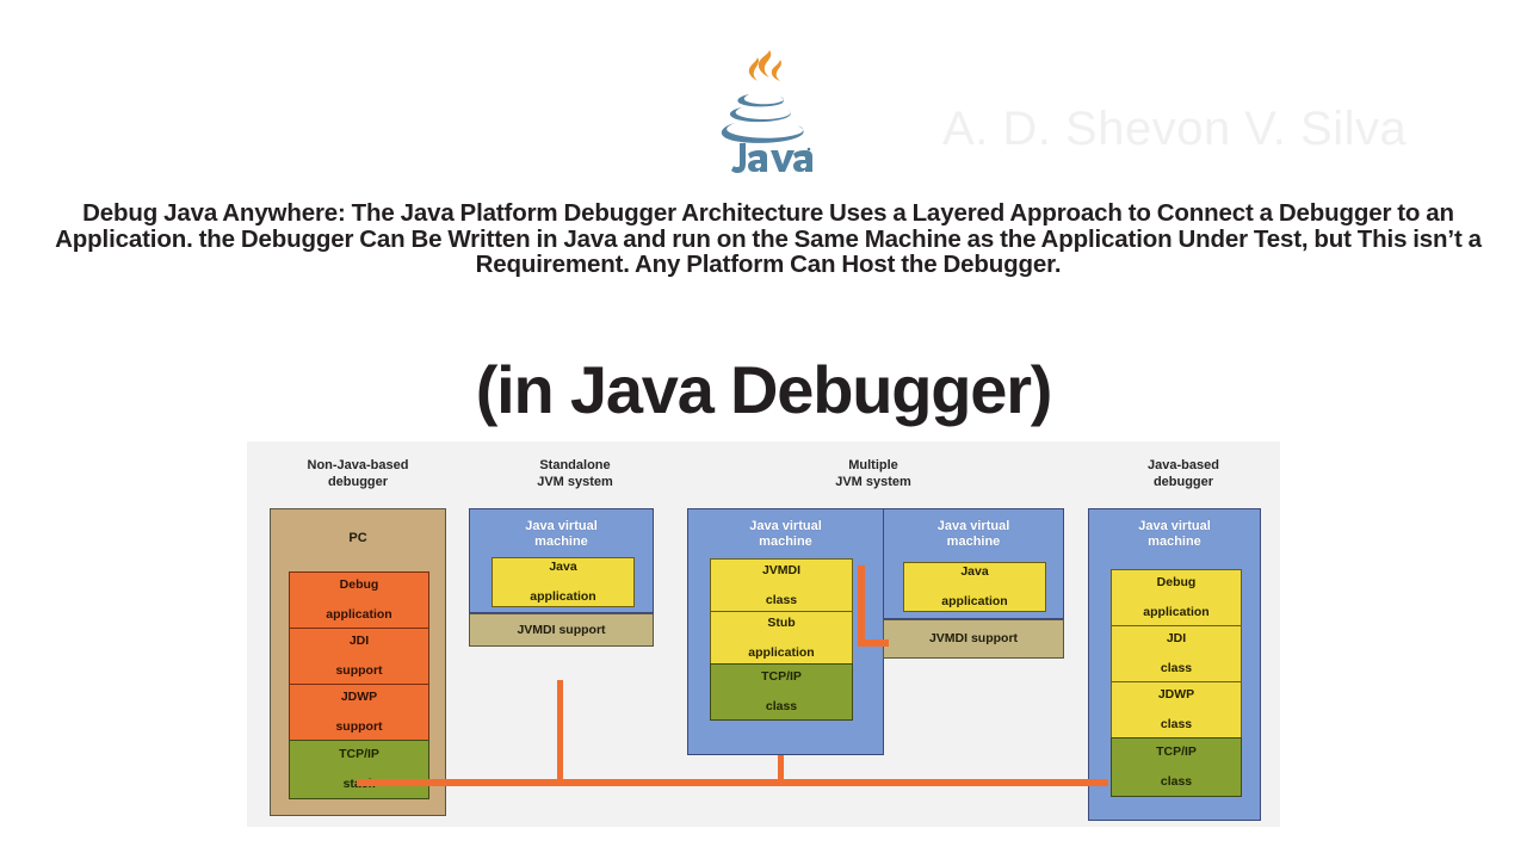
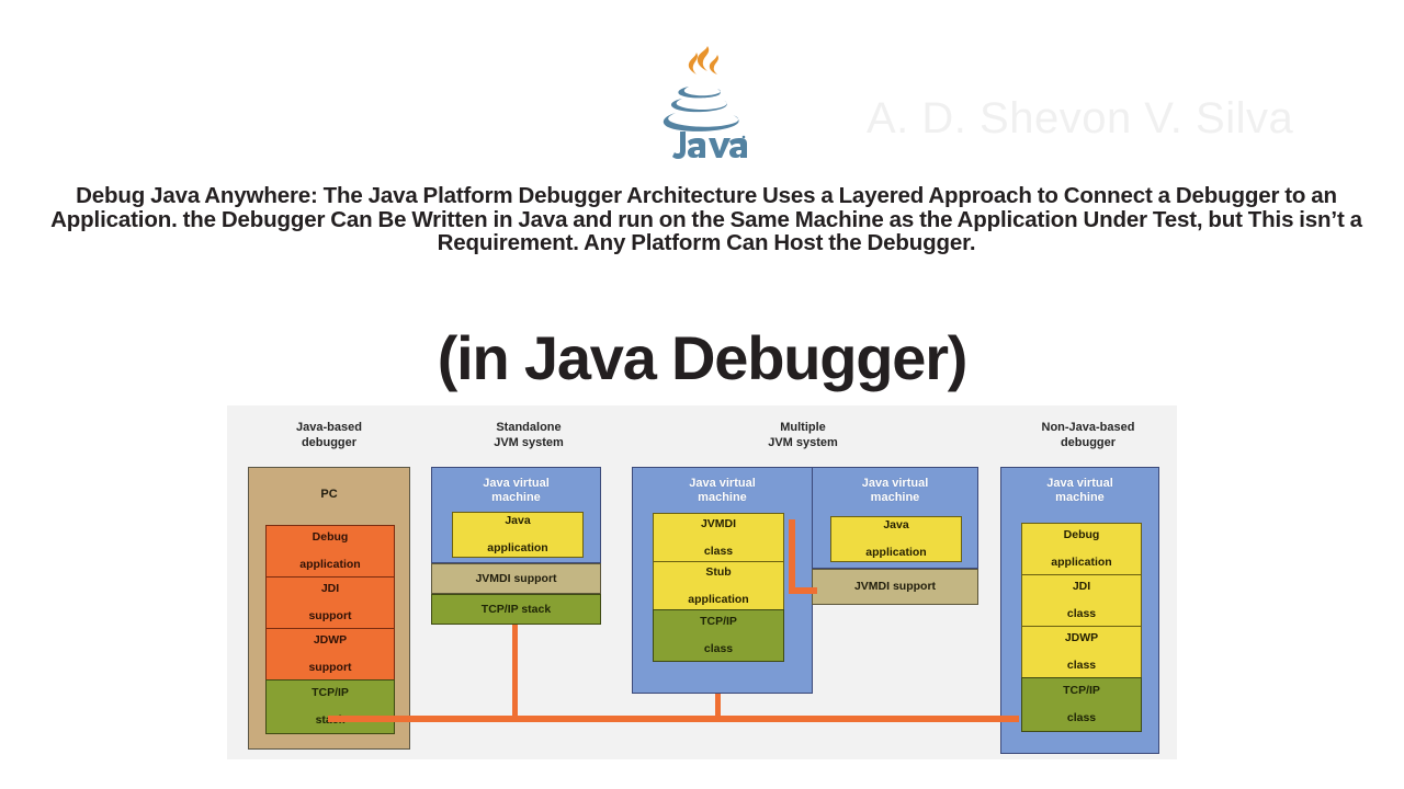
  Debug Java Anywhere: The Java Platform Debugger Architecture Uses a Layered Approach to Connect a Debugger to an Application. the Debugger Can Be Written in Java and run on the Same Machine as the Application Under Test, but This isn’t a Requirement. Any Platform Can Host the Debugger.
  (in Java Debugger)
- Non-Java-based
+ Java-based
  debugger
  Standalone
  JVM system
  Multiple
  JVM system
- Java-based
+ Non-Java-based
  debugger
  PC
  Debug
  application
  JDI
  support
  JDWP
  support
  TCP/IP
  Java virtual
  machine
  Java
  application
  JVMDI support
+ TCP/IP stack
  Java virtual
  machine
  JVMDI
  class
  Stub
  application
  TCP/IP
  class
  Java virtual
  machine
  Java
  application
  JVMDI support
  Java virtual
  machine
  Debug
  application
  JDI
  class
  JDWP
  class
  TCP/IP
  class
